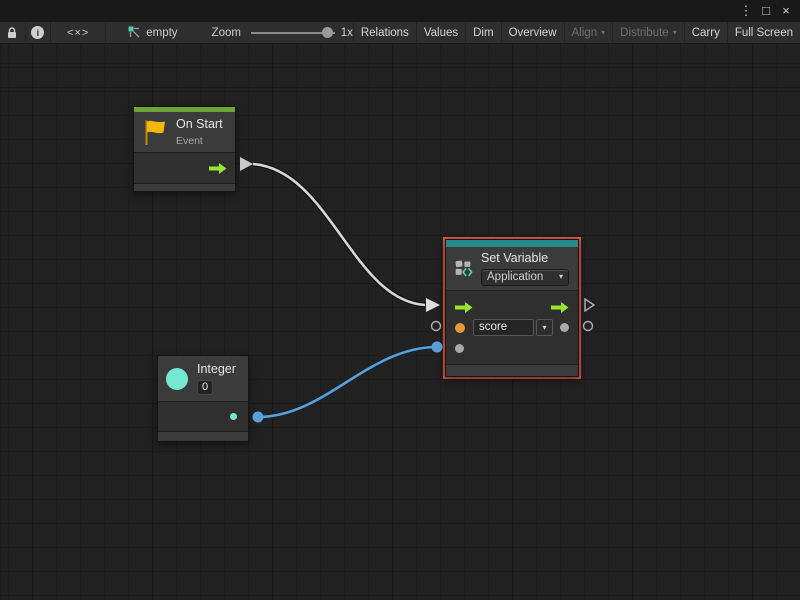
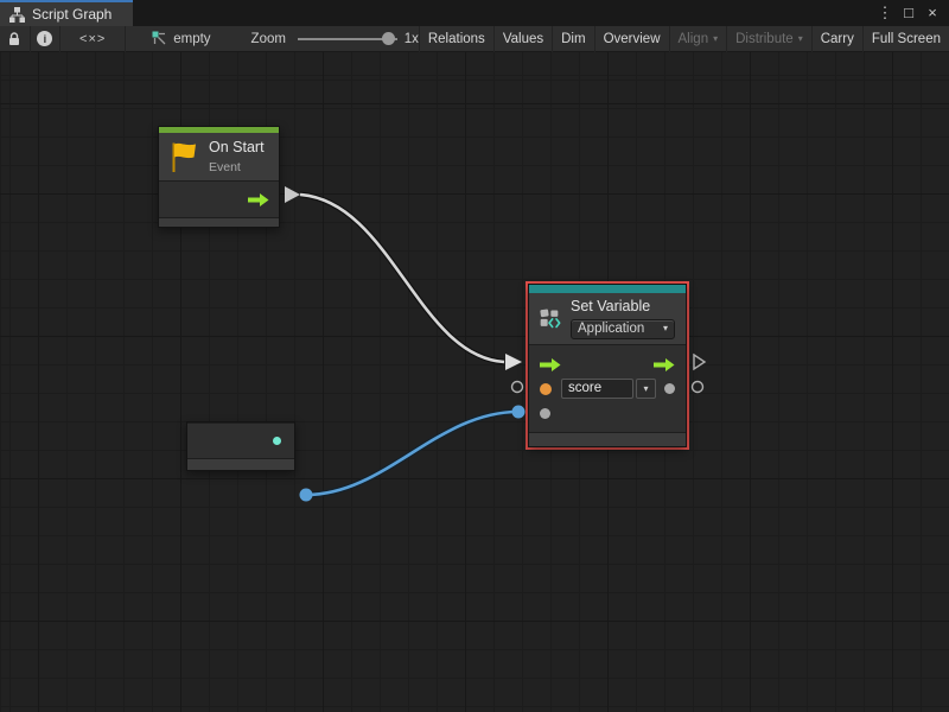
+ Script Graph
  ⋮
  □
  ×
  i
  <×>
  empty
  Zoom
  1x
  Relations
  Values
  Dim
  Overview
  Align
  ▾
  Distribute
  ▾
  Carry
  Full Screen
  On Start
  Event
  Set Variable
  Application
  ▾
  score
  ▾
- Integer
- 0
